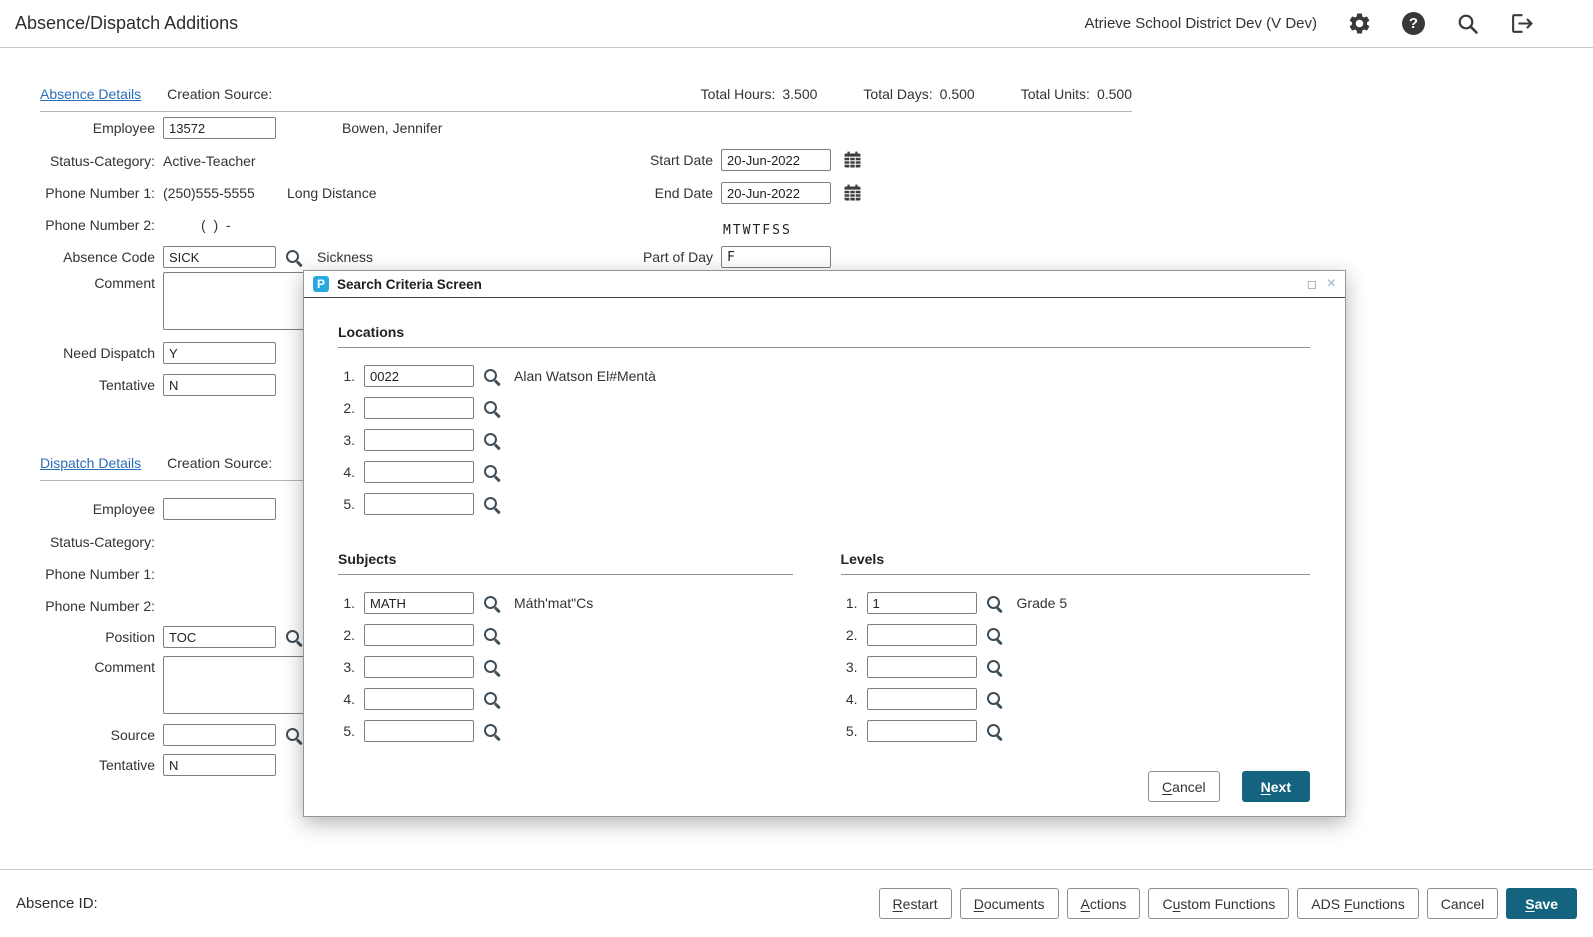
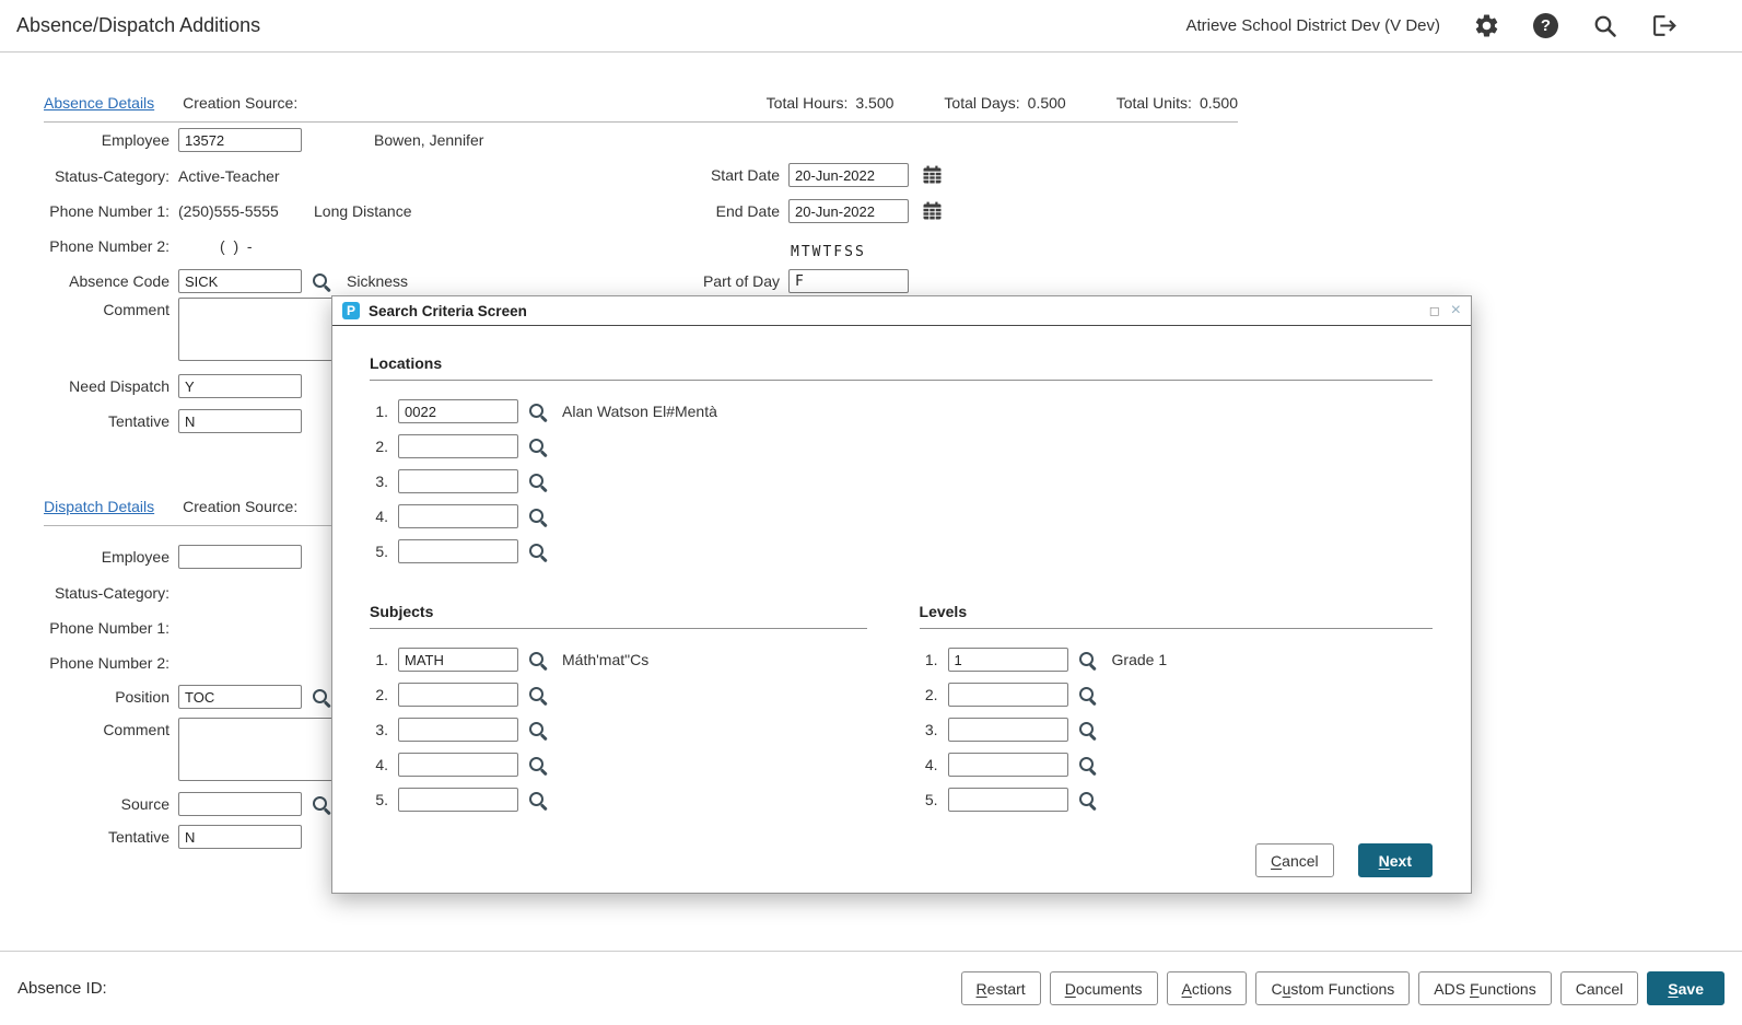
  Absence/Dispatch Additions
  Atrieve School District Dev (V Dev)
  ?
  Absence Details
  Creation Source:
  Total Hours:
  3.500
  Total Days:
  0.500
  Total Units:
  0.500
  Employee
  13572
  Bowen, Jennifer
  Status-Category:
  Active-Teacher
  Phone Number 1:
  (250)555-5555
  Long Distance
  Phone Number 2:
  ( ) -
  Absence Code
  SICK
  Sickness
  Comment
  Need Dispatch
  Y
  Tentative
  N
  Start Date
  20-Jun-2022
  End Date
  20-Jun-2022
  MTWTFSS
  Part of Day
  F
  Dispatch Details
  Creation Source:
  Employee
  Status-Category:
  Phone Number 1:
  Phone Number 2:
  Position
  TOC
  Comment
  Source
  Tentative
  N
  P
  Search Criteria Screen
  ◻
  ×
  Locations
  1.
  0022
  Alan Watson El#Mentà
  2.
  3.
  4.
  5.
  Subjects
  1.
  MATH
  Máth'mat"Cs
  2.
  3.
  4.
  5.
  Levels
  1.
  1
- Grade 5
+ Grade 1
  2.
  3.
  4.
  5.
  Cancel
  Next
  Absence ID:
  Restart
  Documents
  Actions
  Custom Functions
  ADS Functions
  Cancel
  Save
